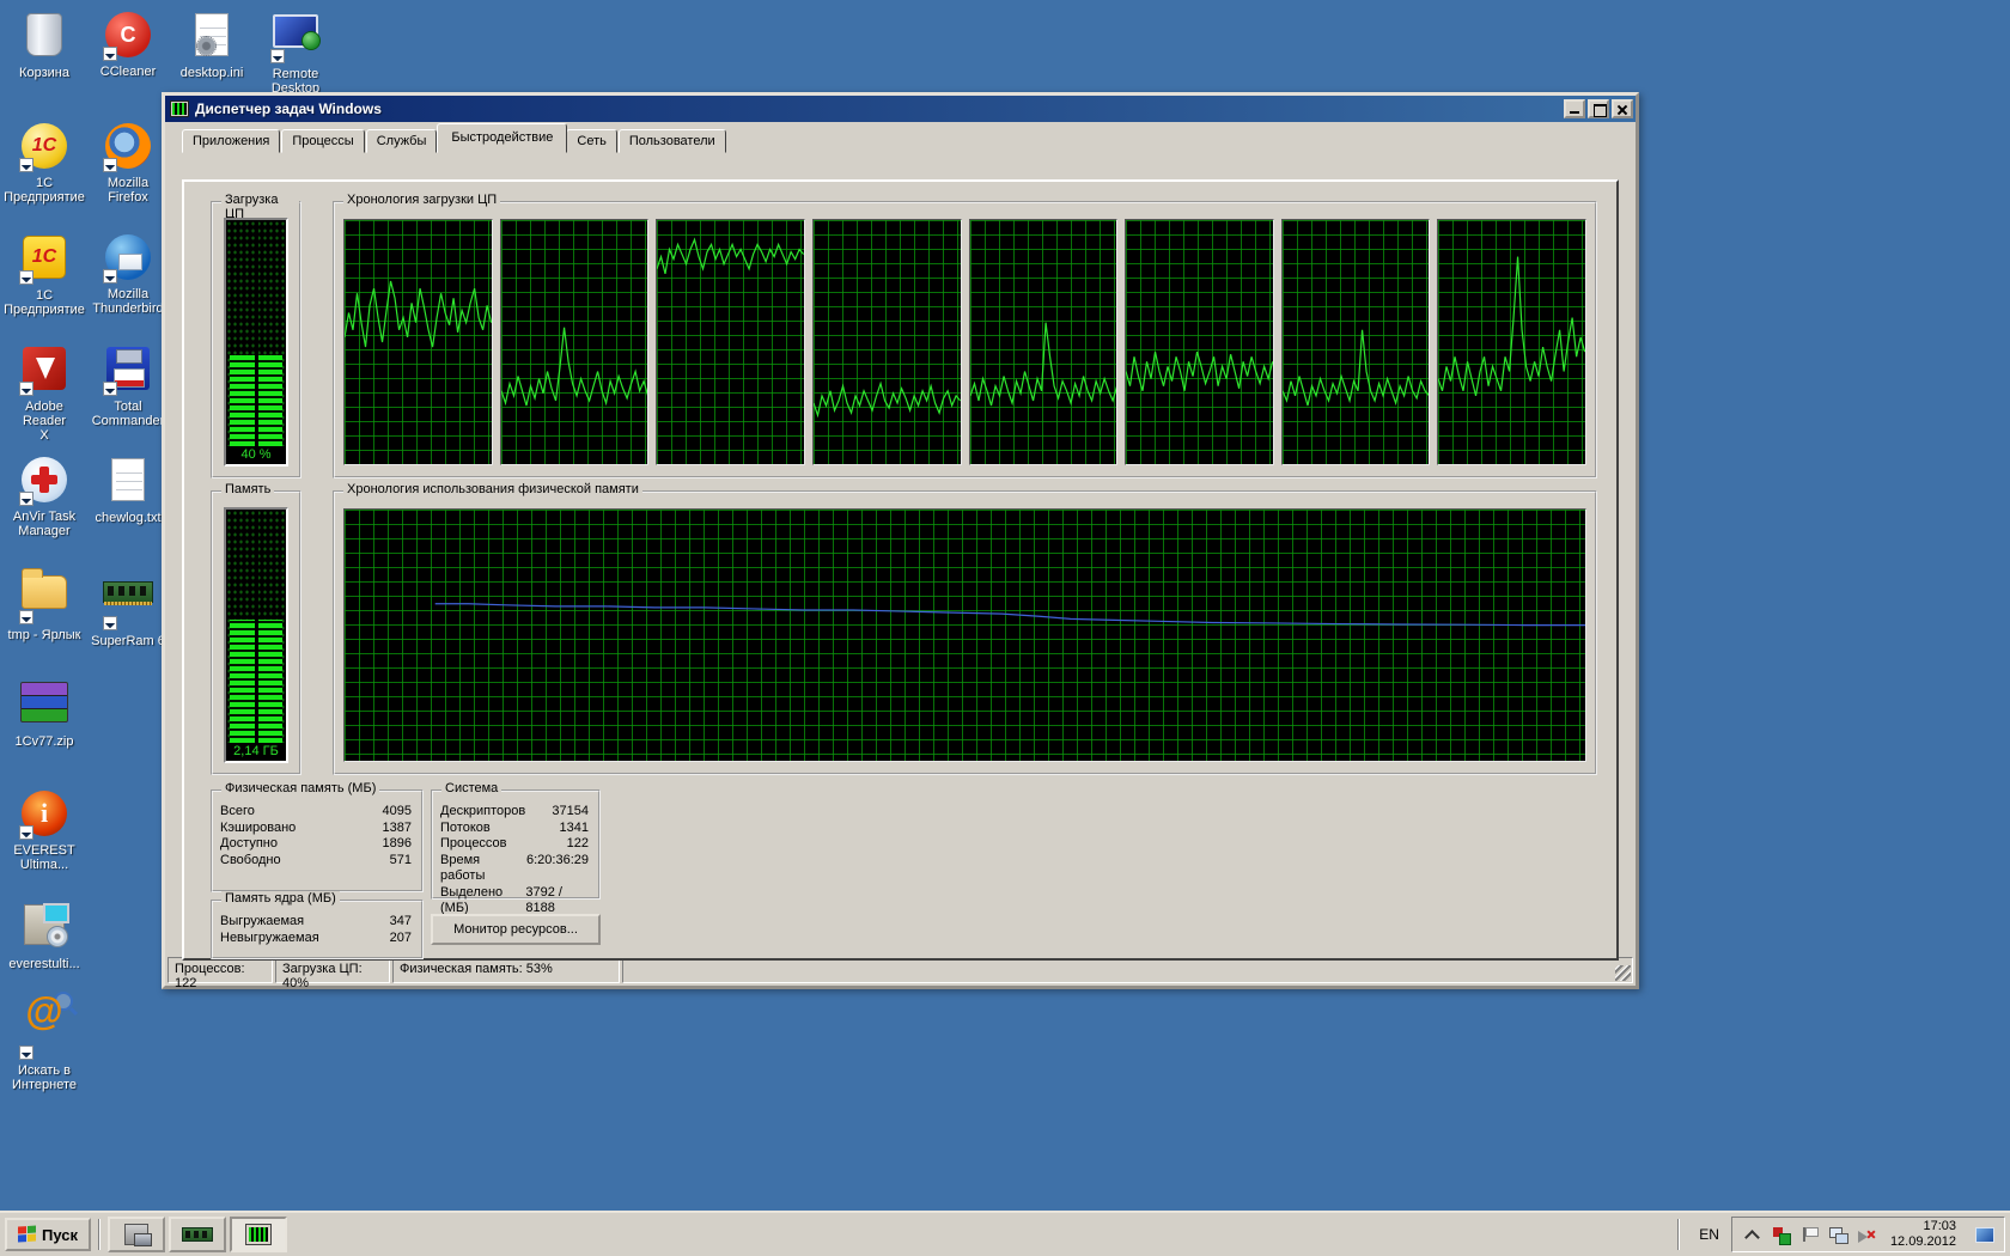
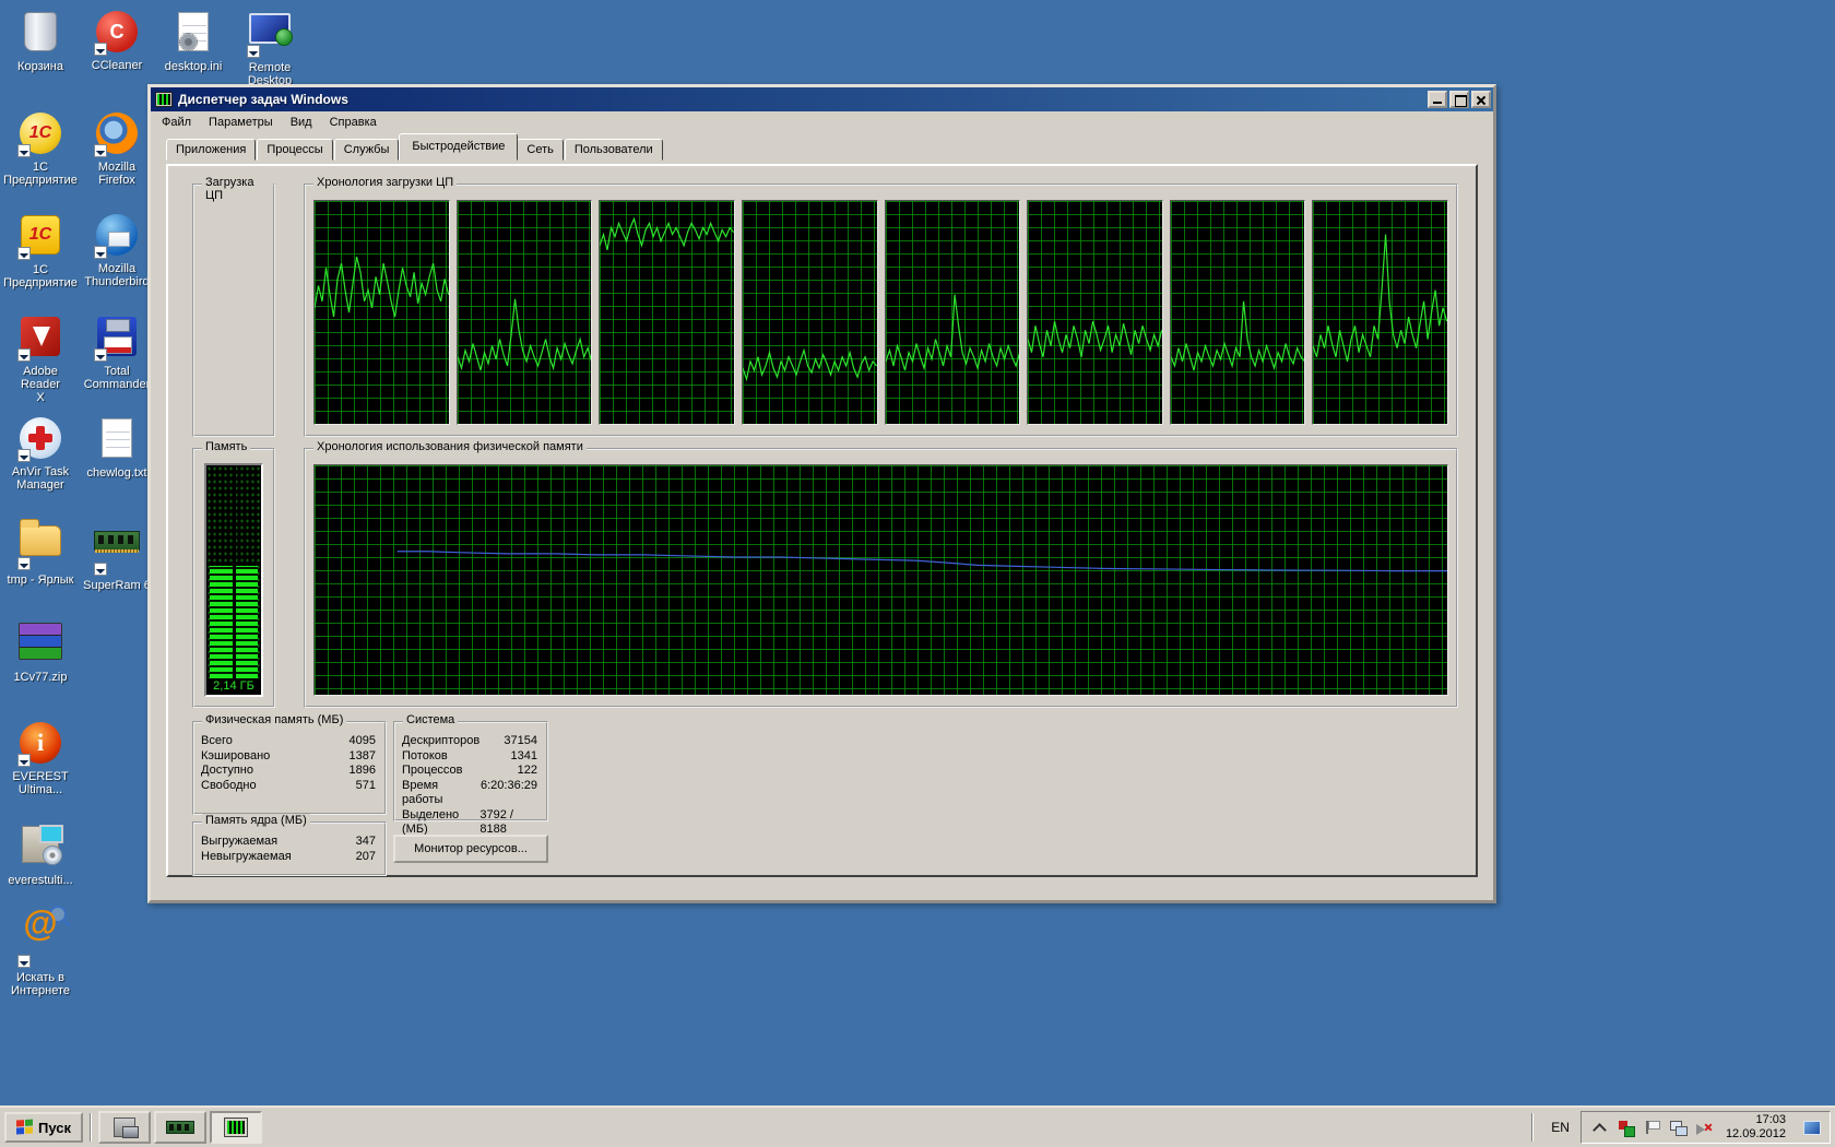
  Корзина
  C
  CCleaner
  desktop.ini
  Remote
  Desktop
  1С
  1С
  Предприятие
  Mozilla Firefox
  1С
  1С
  Предприятие
  Mozilla
  Thunderbird
  Adobe Reader
  X
  Total
  Commande
  AnVir Task
  Manager
  chewlog.txt
  tmp - Ярлык
  SuperRam
  1Cv77.zip
  i
  EVEREST
  Ultima...
  everestulti...
  @
  Искать в
  Интернете
  Диспетчер задач Windows
+ Файл
+ Параметры
+ Вид
+ Справка
  Приложения
  Процессы
  Службы
  Быстродействие
  Сеть
  Пользователи
  Загрузка ЦП
- 40 %
  Хронология загрузки ЦП
  Память
  2,14 ГБ
  Хронология использования физической памяти
  Физическая память (МБ)
  Всего
  4095
  Кэшировано
  1387
  Доступно
  1896
  Свободно
  571
  Память ядра (МБ)
  Выгружаемая
  347
  Невыгружаемая
  207
  Система
  Дескрипторов
  37154
  Потоков
  1341
  Процессов
  122
  Время работы
  6:20:36:29
  Выделено (МБ)
  3792 / 8188
  Монитор ресурсов...
- Процессов: 122
- Загрузка ЦП: 40%
- Физическая память: 53%
  Пуск
  EN
  17:03
  12.09.2012
